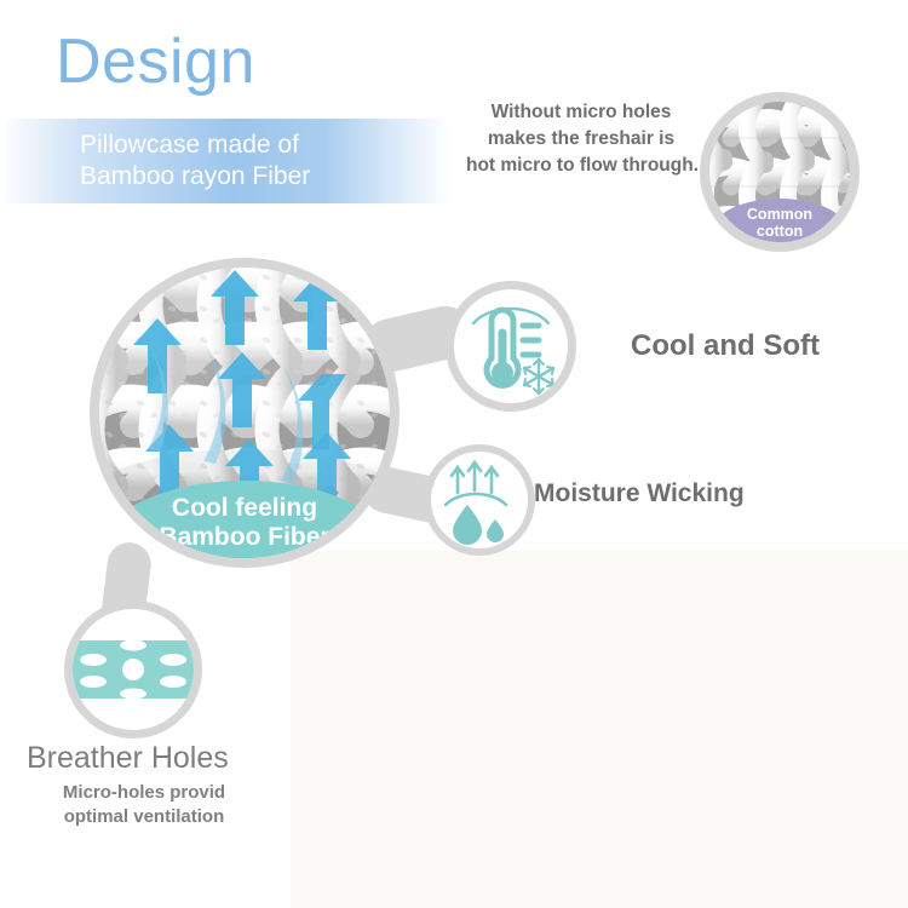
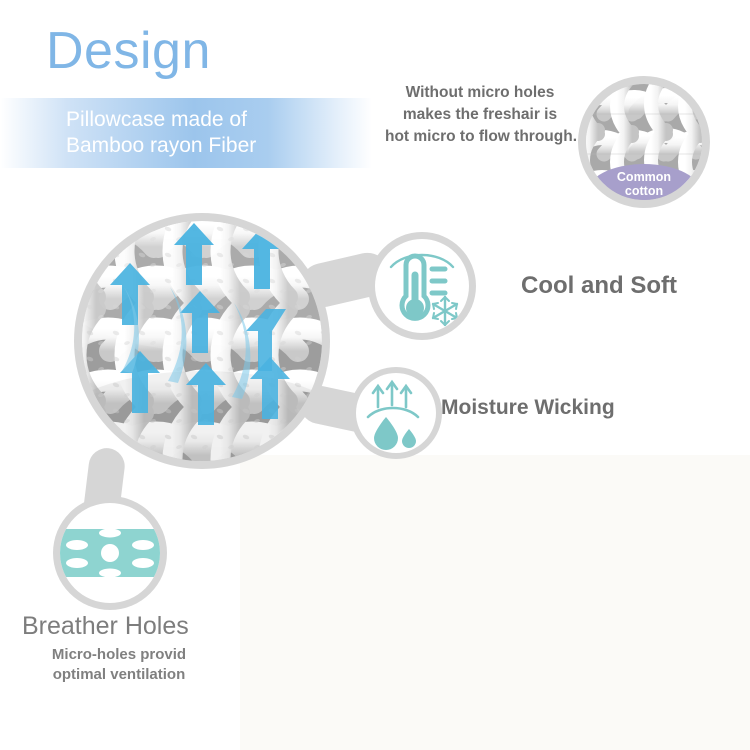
  Design
  Pillowcase made of
  Bamboo rayon Fiber
  Without micro holes
  makes the freshair is
  hot micro to flow through.
  Common
  cotton
- Cool feeling
- Bamboo Fiber
  Cool and Soft
  Moisture Wicking
  Breather Holes
  Micro-holes provid
  optimal ventilation
